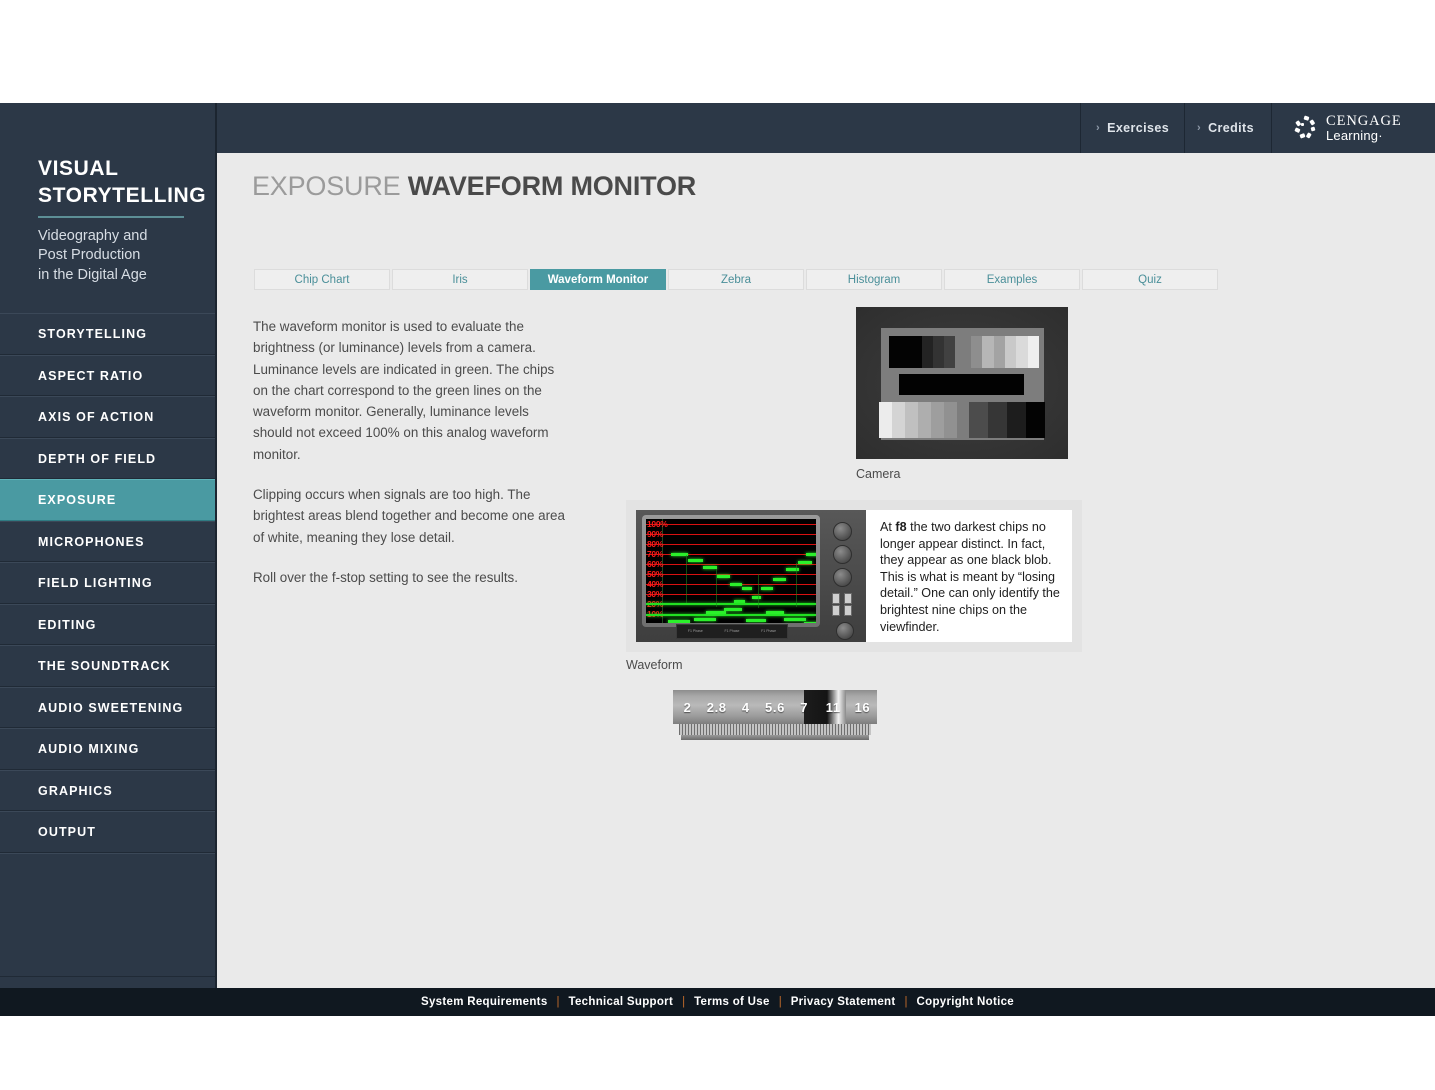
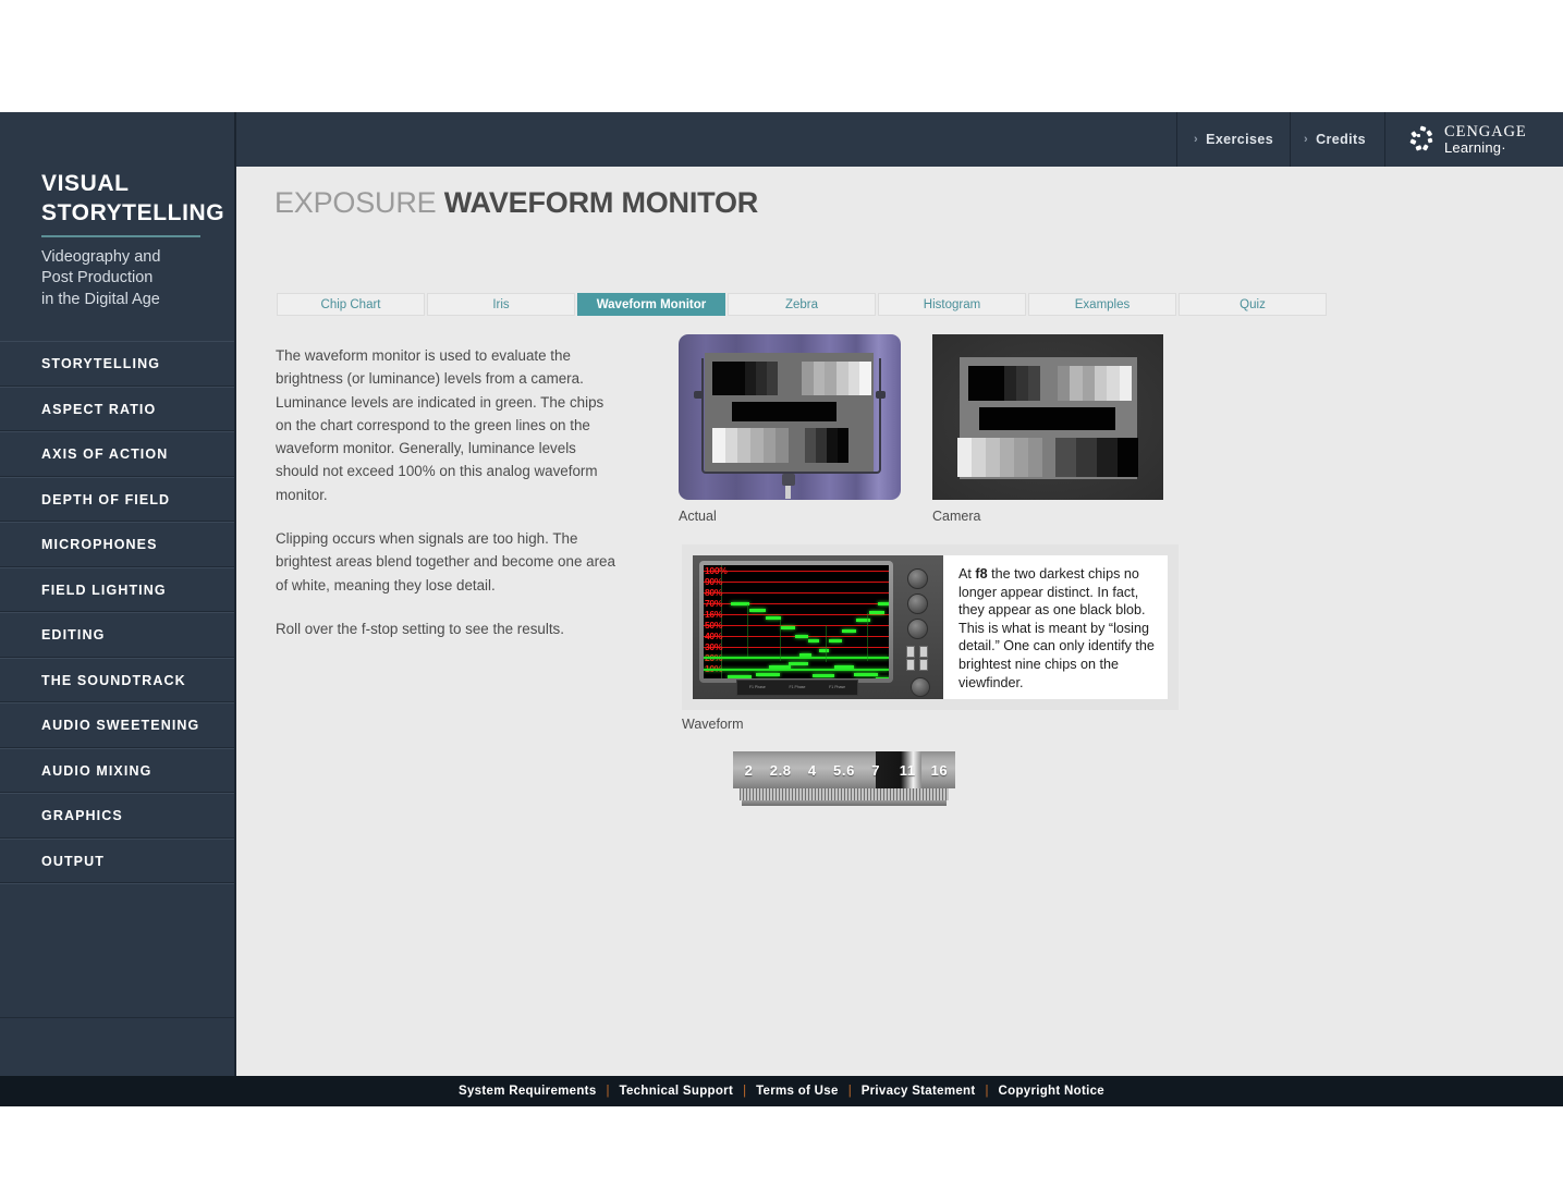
  ›
  Exercises
  ›
  Credits
  CENGAGE
  Learning·
  VISUAL
  STORYTELLING
  Videography and
  Post Production
  in the Digital Age
  STORYTELLING
  ASPECT RATIO
  AXIS OF ACTION
  DEPTH OF FIELD
- EXPOSURE
  MICROPHONES
  FIELD LIGHTING
  EDITING
  THE SOUNDTRACK
  AUDIO SWEETENING
  AUDIO MIXING
  GRAPHICS
  OUTPUT
  EXPOSURE WAVEFORM MONITOR
  Chip Chart
  Iris
  Waveform Monitor
  Zebra
  Histogram
  Examples
  Quiz
  The waveform monitor is used to evaluate the brightness (or luminance) levels from a camera. Luminance levels are indicated in green. The chips on the chart correspond to the green lines on the waveform monitor. Generally, luminance levels should not exceed 100% on this analog waveform monitor.
  Clipping occurs when signals are too high. The brightest areas blend together and become one area of white, meaning they lose detail.
  Roll over the f-stop setting to see the results.
+ Actual
  Camera
  100%
  90%
  80%
  70%
- 60%
+ 16%
  50%
  40%
  30%
  At f8 the two darkest chips no longer appear distinct. In fact, they appear as one black blob. This is what is meant by “losing detail.” One can only identify the brightest nine chips on the viewfinder.
  Waveform
  2
  2.8
  4
  5.6
  7
  11
  16
  System Requirements
  |
  Technical Support
  |
  Terms of Use
  |
  Privacy Statement
  |
  Copyright Notice
